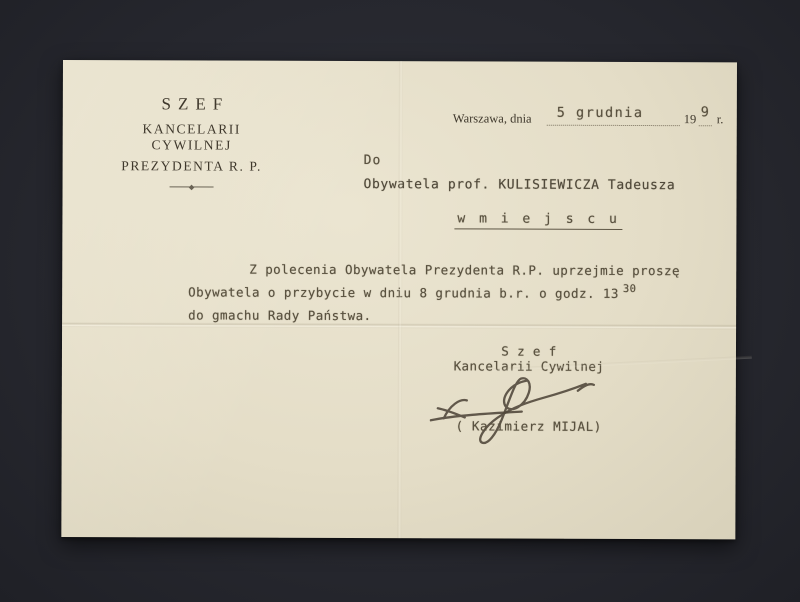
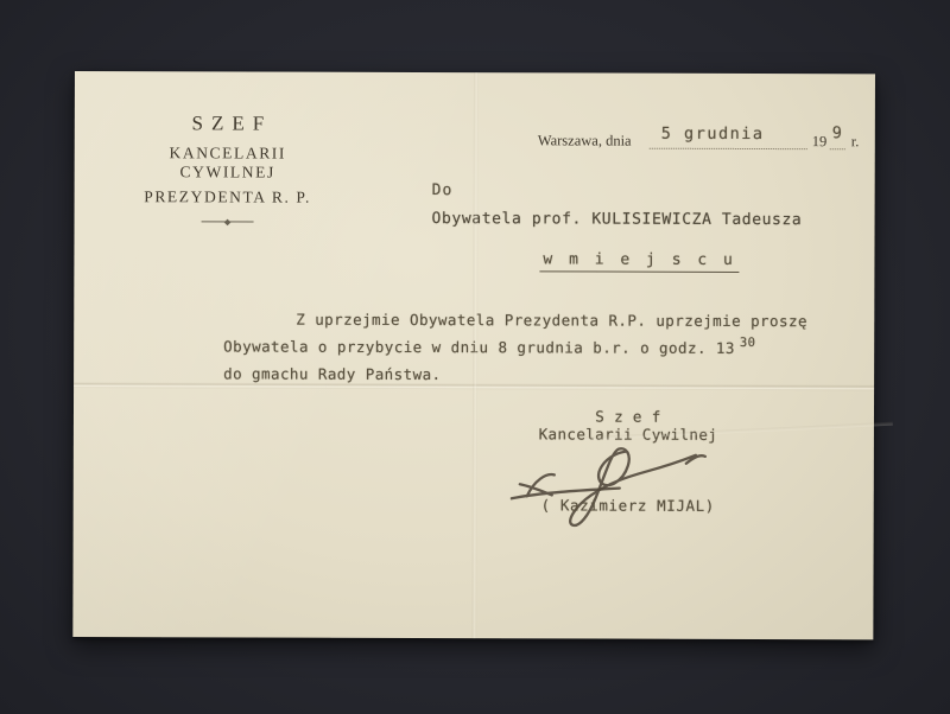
  SZEF
  KANCELARII CYWILNEJ
  PREZYDENTA R. P.
  Warszawa, dnia
  5 grudnia
  19
  9
  r.
  Do
  Obywatela prof. KULISIEWICZA Tadeusza
  w m i e j s c u
- Z polecenia Obywatela Prezydenta R.P. uprzejmie proszę
+ Z uprzejmie Obywatela Prezydenta R.P. uprzejmie proszę
  Obywatela o przybycie w dniu 8 grudnia b.r. o godz. 13 30
  do gmachu Rady Państwa.
  S z e f
  Kancelarii Cywilnej
  ( Kazimierz MIJAL)
